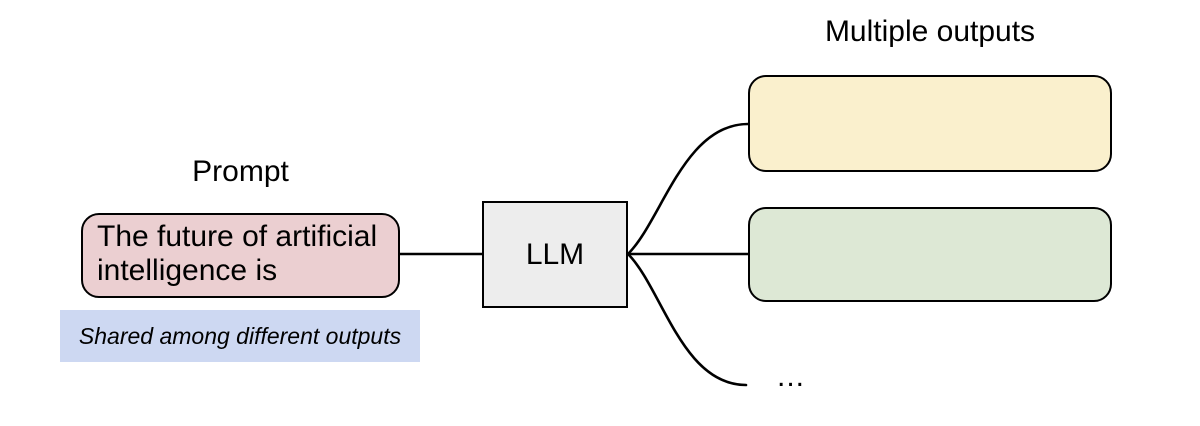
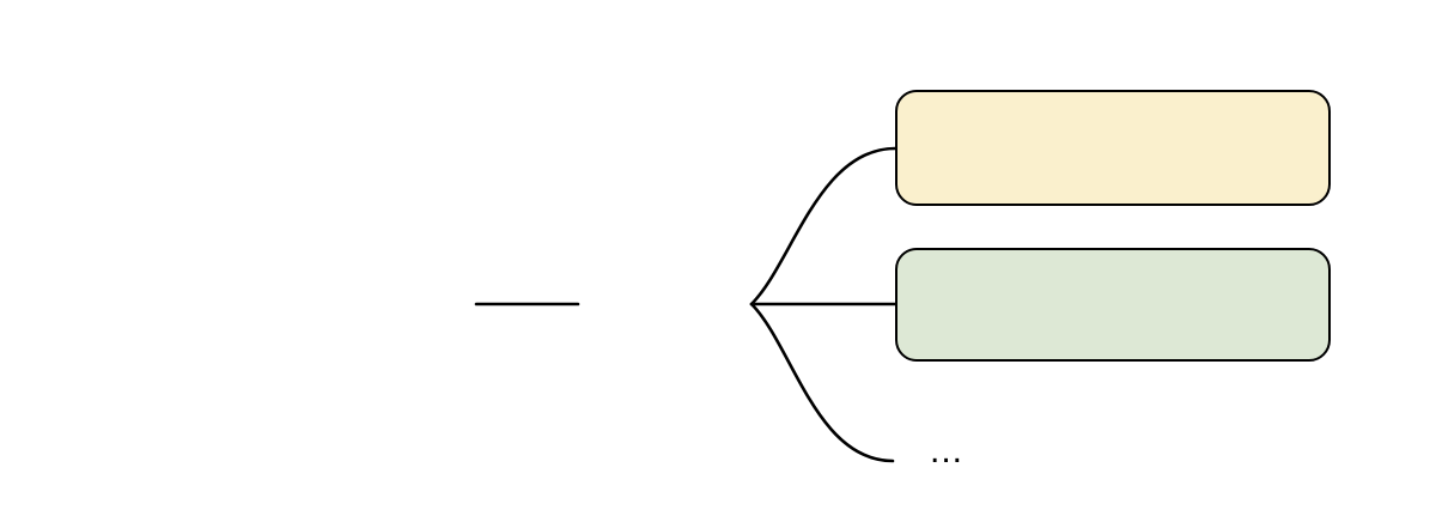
- Prompt
- The future of artificial intelligence is
- Shared among different outputs
- LLM
- Multiple outputs
  ...
